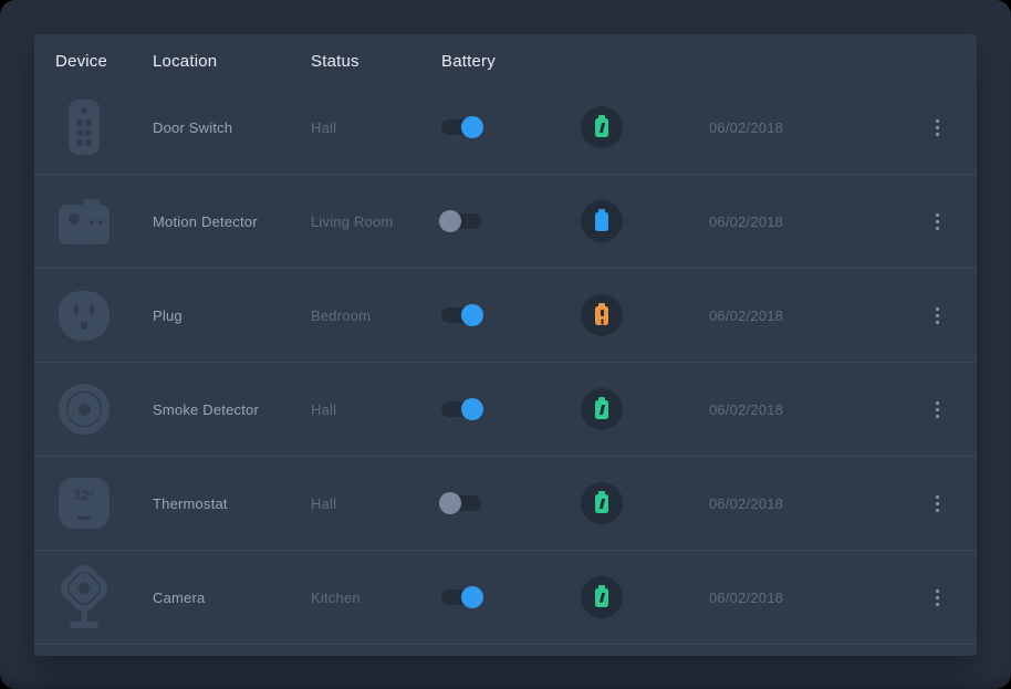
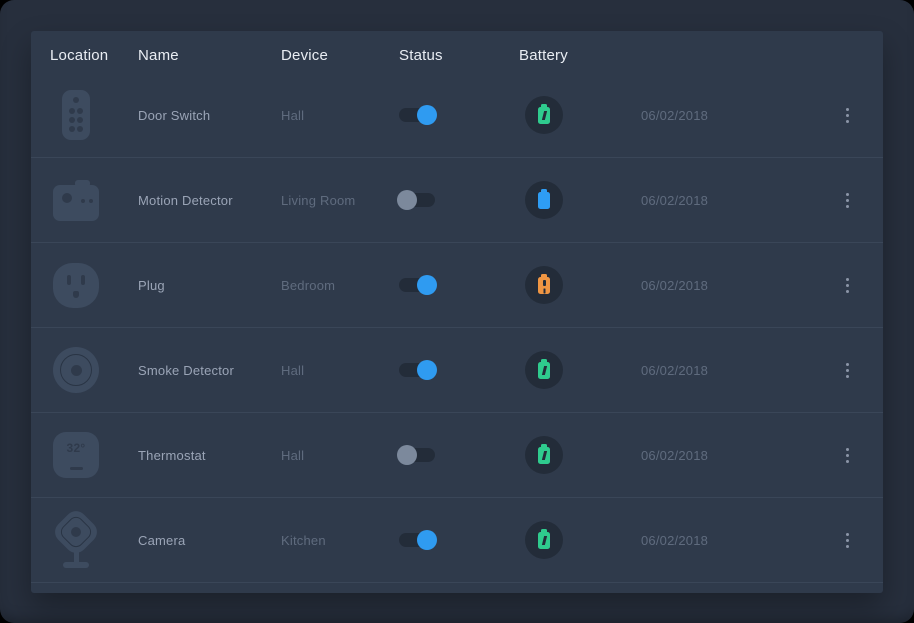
- Device
+ Location
+ Name
- Location
+ Device
  Status
  Battery
  Door Switch
  Hall
  06/02/2018
  Motion Detector
  Living Room
  06/02/2018
  Plug
  Bedroom
  06/02/2018
  Smoke Detector
  Hall
  06/02/2018
  Thermostat
  Hall
  06/02/2018
  Camera
  Kitchen
  06/02/2018
